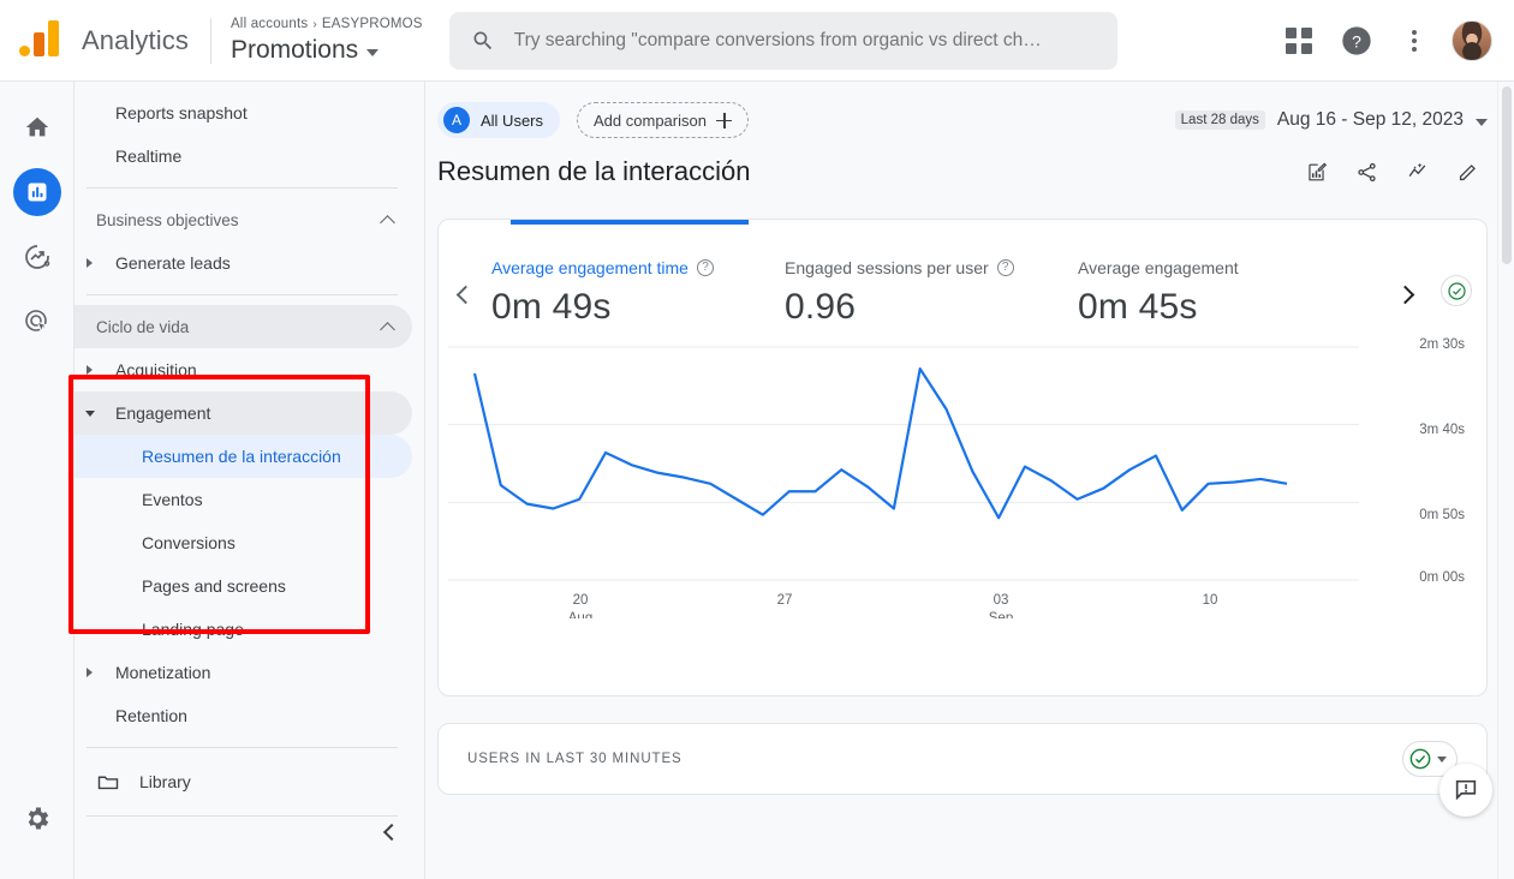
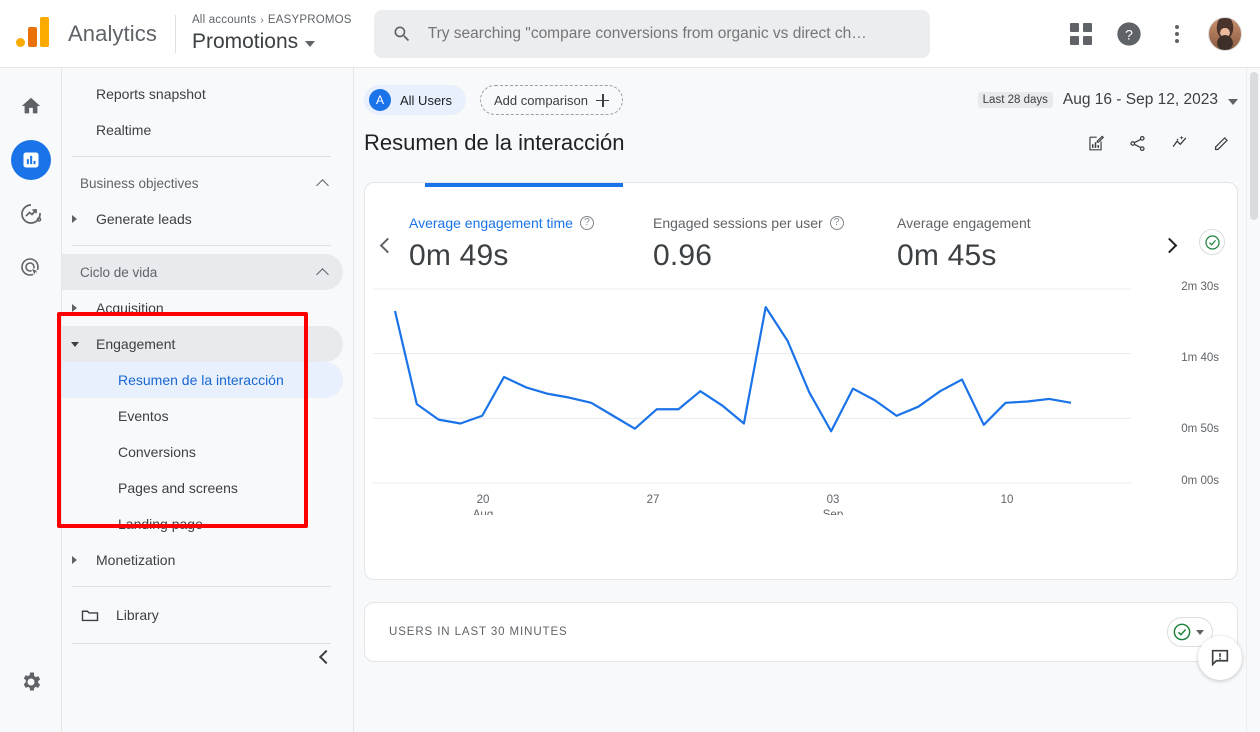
  Analytics
  All accounts › EASYPROMOS
  Promotions
  Try searching "compare conversions from organic vs direct ch…
  ?
  Reports snapshot
  Realtime
  Business objectives
  Generate leads
  Ciclo de vida
  Acquisition
  Engagement
  Resumen de la interacción
  Eventos
  Conversions
  Pages and screens
  Landing page
  Monetization
- Retention
  Library
  A
  All Users
  Add comparison
  Last 28 days
  Aug 16 - Sep 12, 2023
  Resumen de la interacción
  Average engagement time
  ?
  0m 49s
  Engaged sessions per user
  ?
  0.96
  Average engagement
  0m 45s
  20
  27
  03
  10
  2m 30s
- 3m 40s
+ 1m 40s
  0m 50s
  0m 00s
  USERS IN LAST 30 MINUTES
